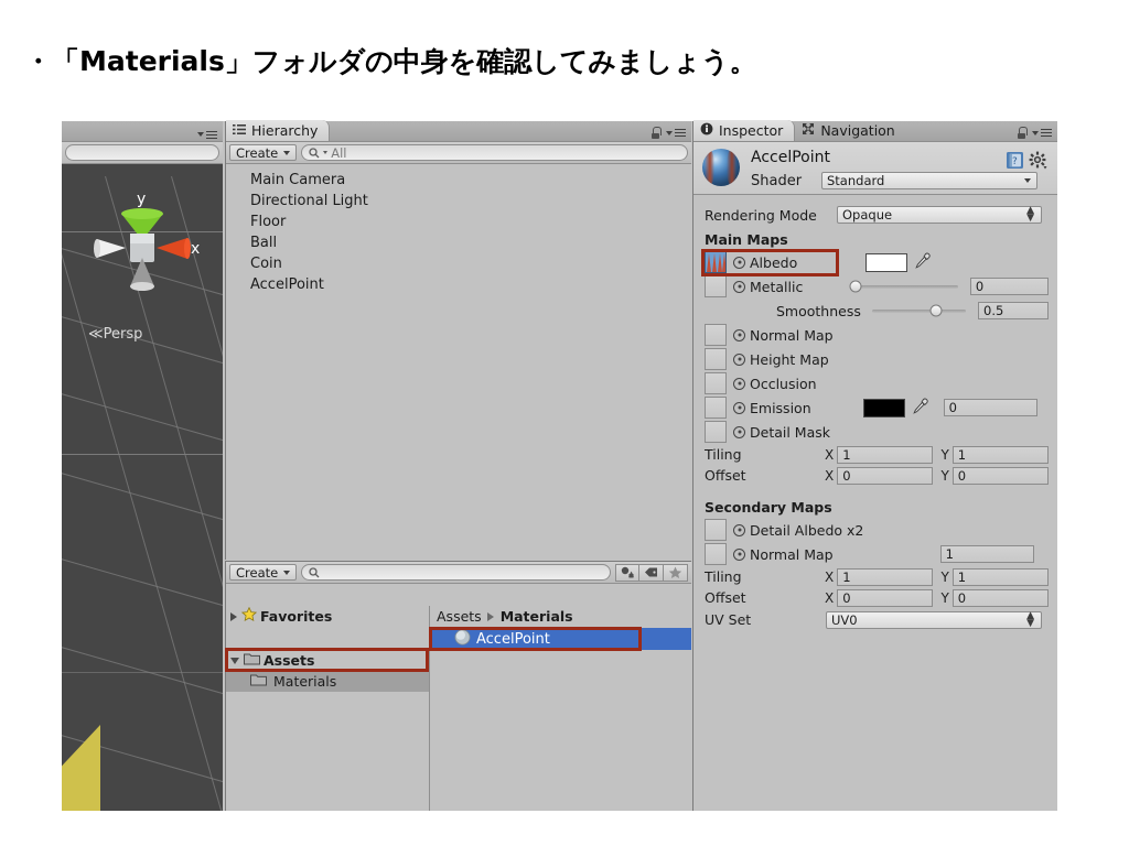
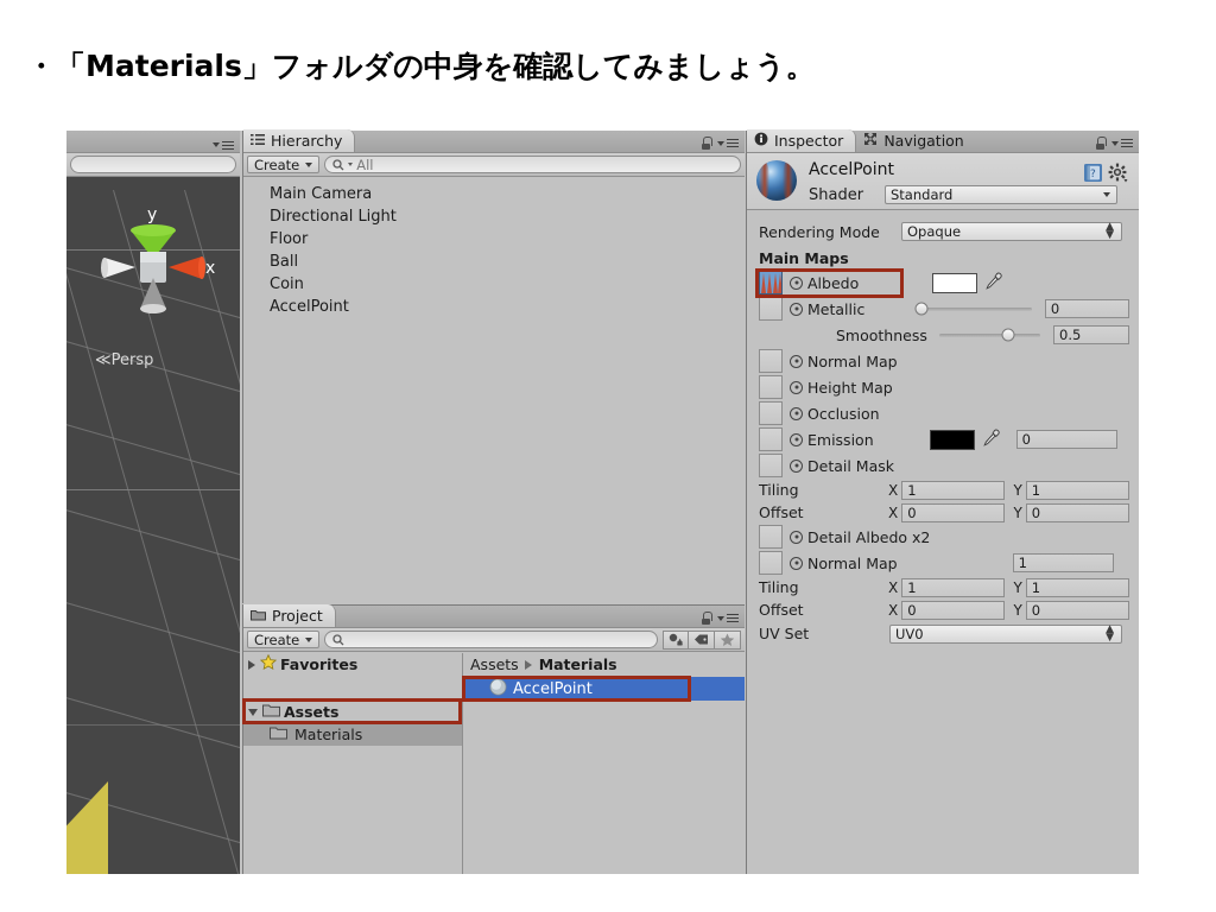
  ・「Materials」フォルダの中身を確認してみましょう。
  y
  x
  ≪Persp
  Hierarchy
  Create
  All
  Main Camera
  Directional Light
  Floor
  Ball
  Coin
  AccelPoint
+ Project
  Create
  Favorites
  Assets
  Materials
  Assets
  Materials
  AccelPoint
  Inspector
  Navigation
  AccelPoint
  Shader
  Standard
  ?
  Rendering Mode
  Opaque
  ▲
  ▼
  Main Maps
  Albedo
  Metallic
  0
  Smoothness
  0.5
  Normal Map
  Height Map
  Occlusion
  Emission
  0
  Detail Mask
  Tiling
  X
  1
  Y
  1
  Offset
  X
  0
  Y
  0
- Secondary Maps
  Detail Albedo x2
  Normal Map
  1
  Tiling
  X
  1
  Y
  1
  Offset
  X
  0
  Y
  0
  UV Set
  UV0
  ▲
  ▼
